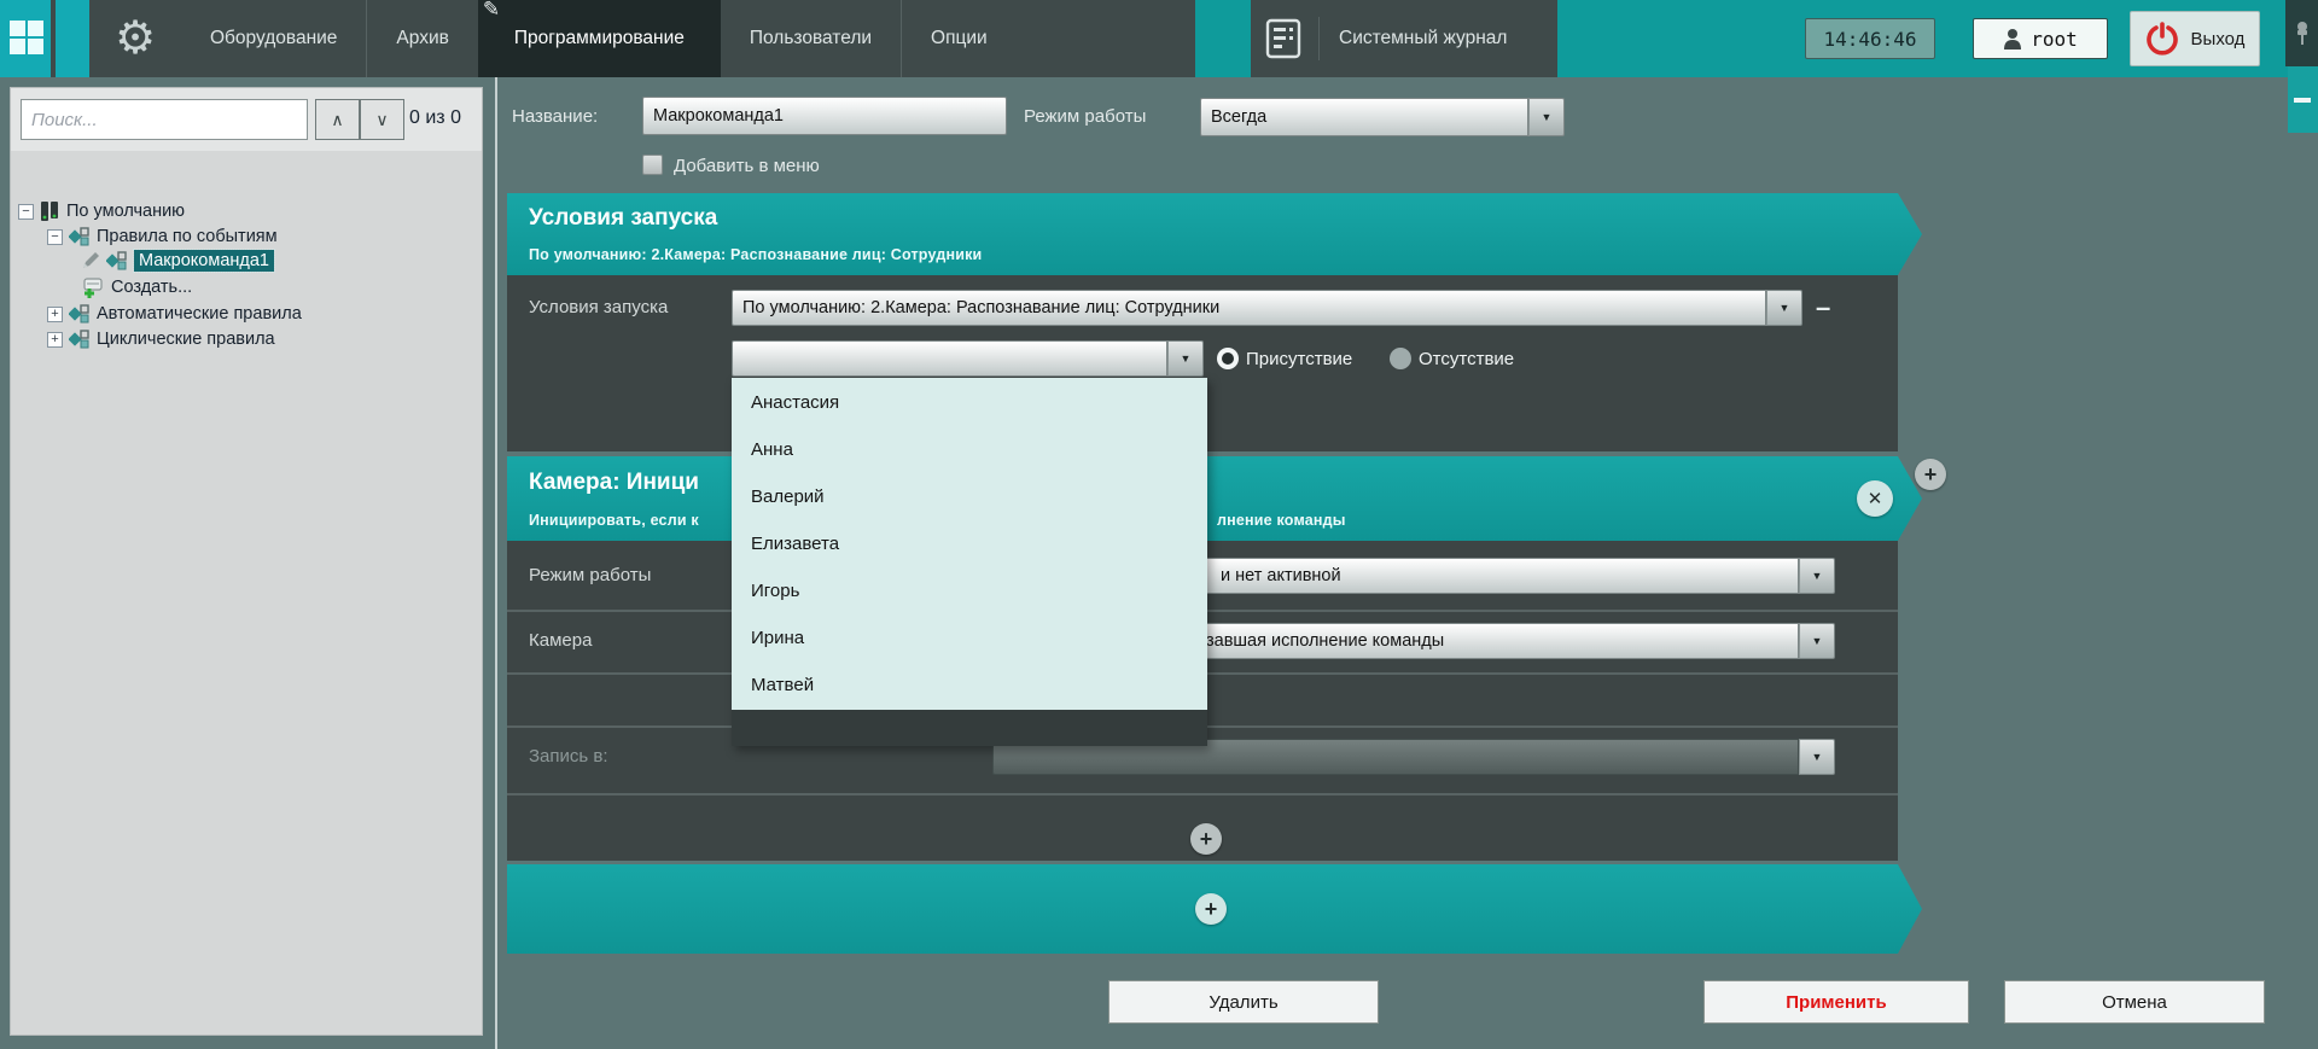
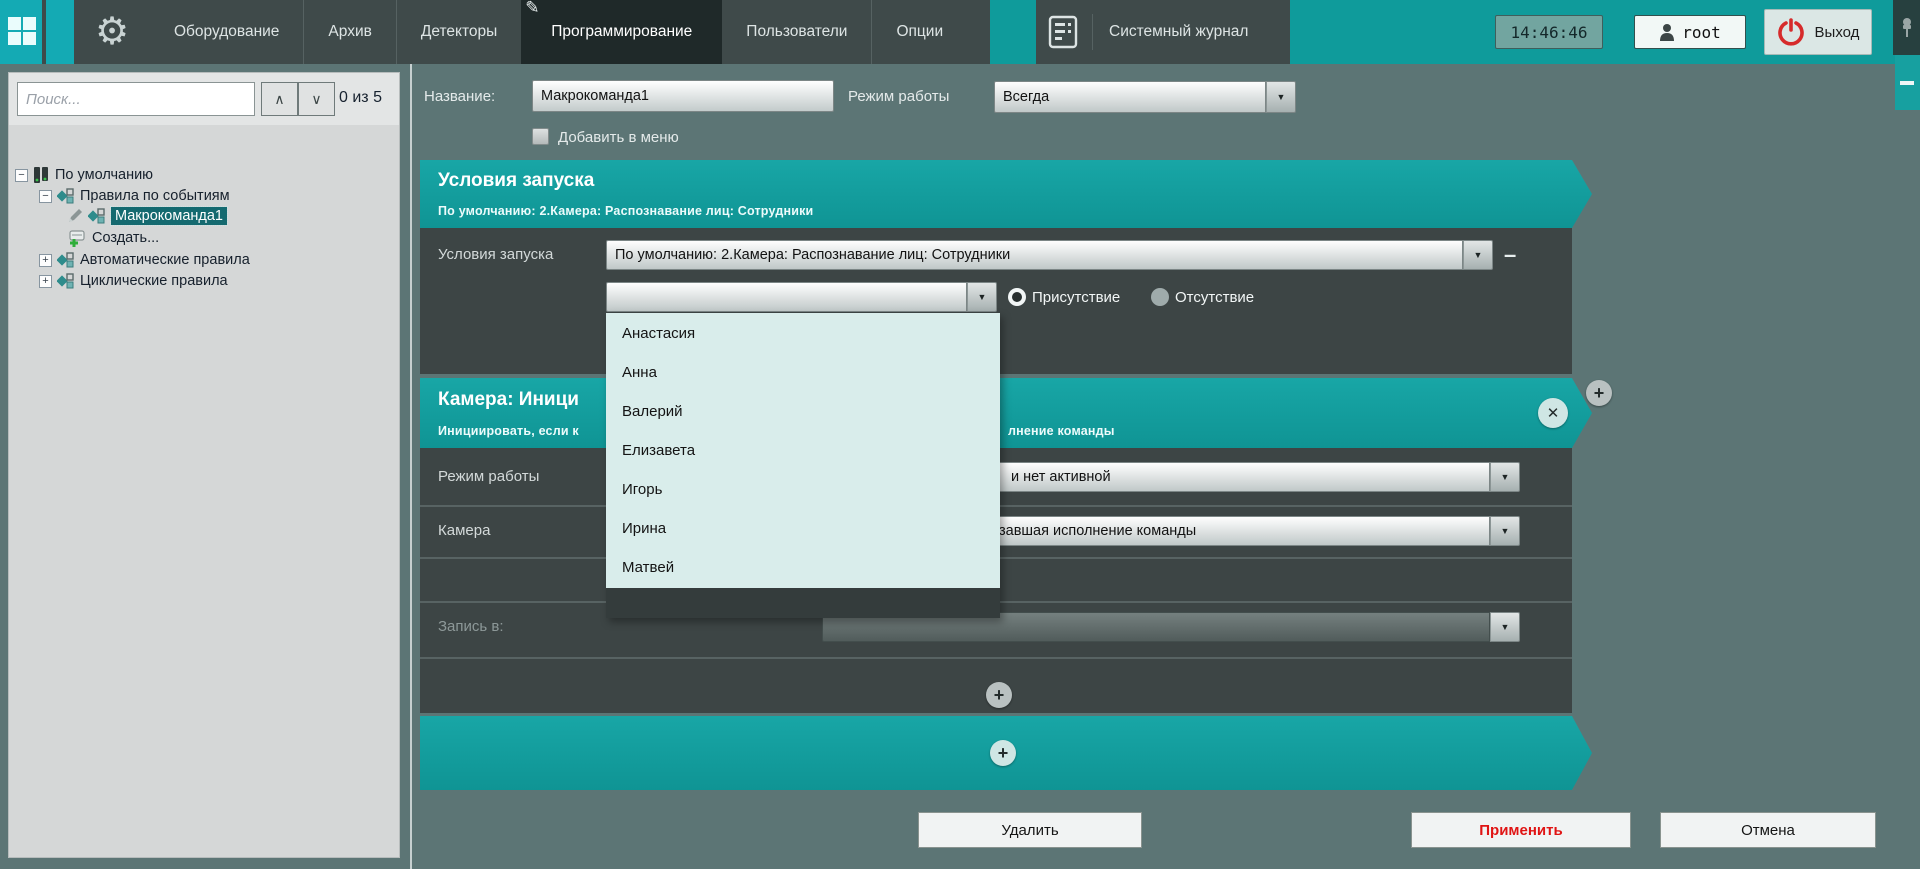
  ⚙
  Оборудование
  Архив
+ Детекторы
  ✎
  Программирование
  Пользователи
  Опции
  Системный журнал
  14:46:46
  root
  Выход
  Поиск...
  ∧
  ∨
- 0 из 0
+ 0 из 5
  −
  По умолчанию
  −
  Правила по событиям
  Макрокоманда1
  Создать...
  +
  Автоматические правила
  +
  Циклические правила
  Название:
  Макрокоманда1
  Режим работы
  Всегда
  ▼
  Добавить в меню
  Условия запуска
  По умолчанию: 2.Камера: Распознавание лиц: Сотрудники
  Условия запуска
  По умолчанию: 2.Камера: Распознавание лиц: Сотрудники
  ▼
  –
  ▼
  Присутствие
  Отсутствие
  Камера: Иници
  Инициировать, если к
  лнение команды
  ✕
  +
  Режим работы
  Камера
  Запись в:
  +
  и нет активной
  ▼
  завшая исполнение команды
  ▼
  ▼
  +
  Анастасия
  Анна
  Валерий
  Елизавета
  Игорь
  Ирина
  Матвей
  Удалить
  Применить
  Отмена
